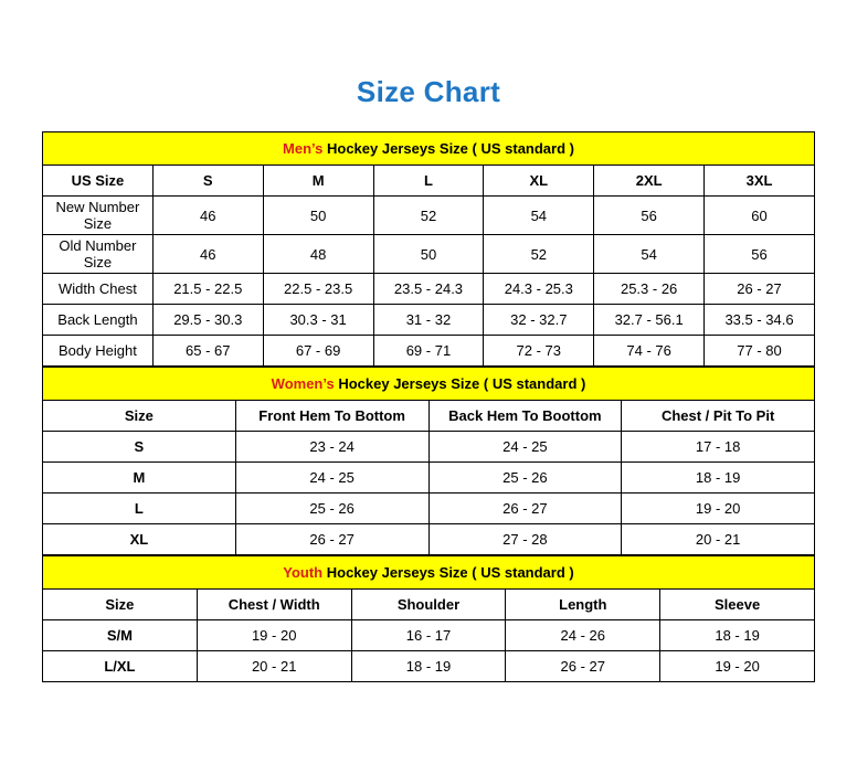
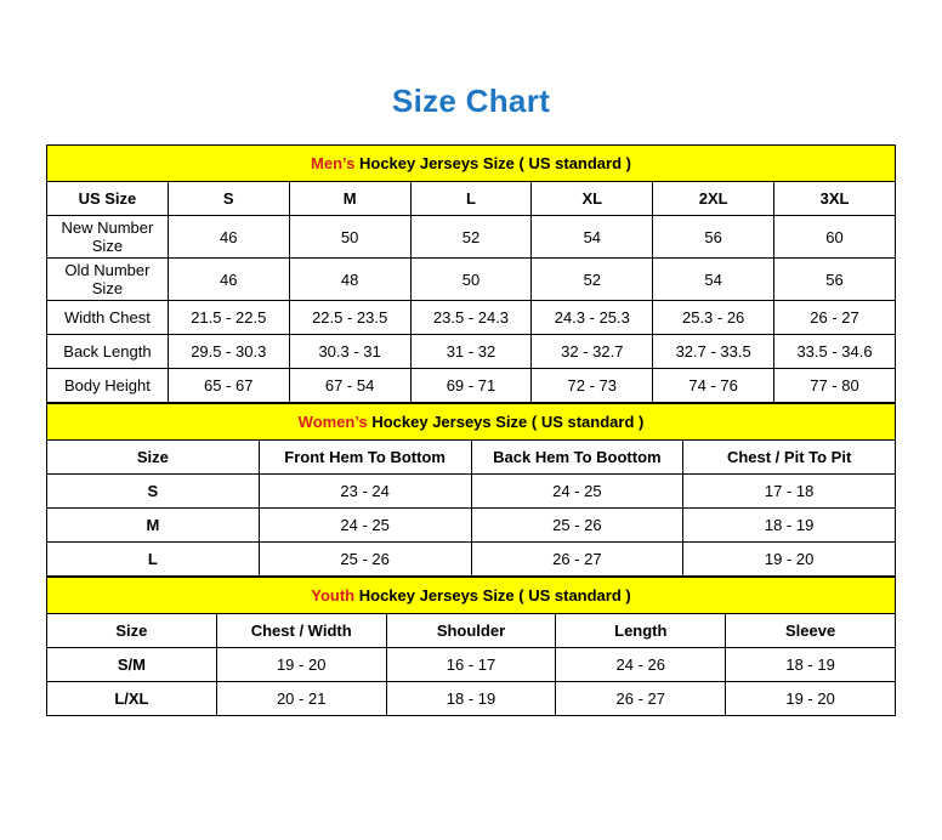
  Size Chart
  Men’s Hockey Jerseys Size ( US standard )
  US Size	S	M	L	XL	2XL	3XL
  New Number Size	46	50	52	54	56	60
  Old Number Size	46	48	50	52	54	56
  Width Chest	21.5 - 22.5	22.5 - 23.5	23.5 - 24.3	24.3 - 25.3	25.3 - 26	26 - 27
- Back Length	29.5 - 30.3	30.3 - 31	31 - 32	32 - 32.7	32.7 - 56.1	33.5 - 34.6
+ Back Length	29.5 - 30.3	30.3 - 31	31 - 32	32 - 32.7	32.7 - 33.5	33.5 - 34.6
- Body Height	65 - 67	67 - 69	69 - 71	72 - 73	74 - 76	77 - 80
+ Body Height	65 - 67	67 - 54	69 - 71	72 - 73	74 - 76	77 - 80
  Women’s Hockey Jerseys Size ( US standard )
  Size	Front Hem To Bottom	Back Hem To Boottom	Chest / Pit To Pit
  S	23 - 24	24 - 25	17 - 18
  M	24 - 25	25 - 26	18 - 19
  L	25 - 26	26 - 27	19 - 20
- XL	26 - 27	27 - 28	20 - 21
  Youth Hockey Jerseys Size ( US standard )
  Size	Chest / Width	Shoulder	Length	Sleeve
  S/M	19 - 20	16 - 17	24 - 26	18 - 19
  L/XL	20 - 21	18 - 19	26 - 27	19 - 20
